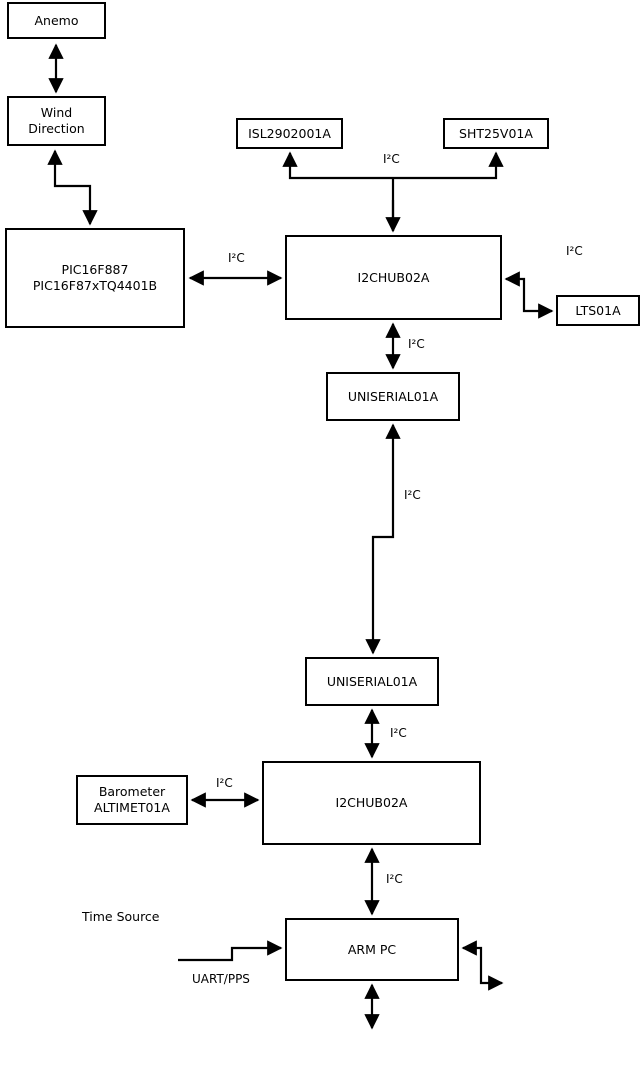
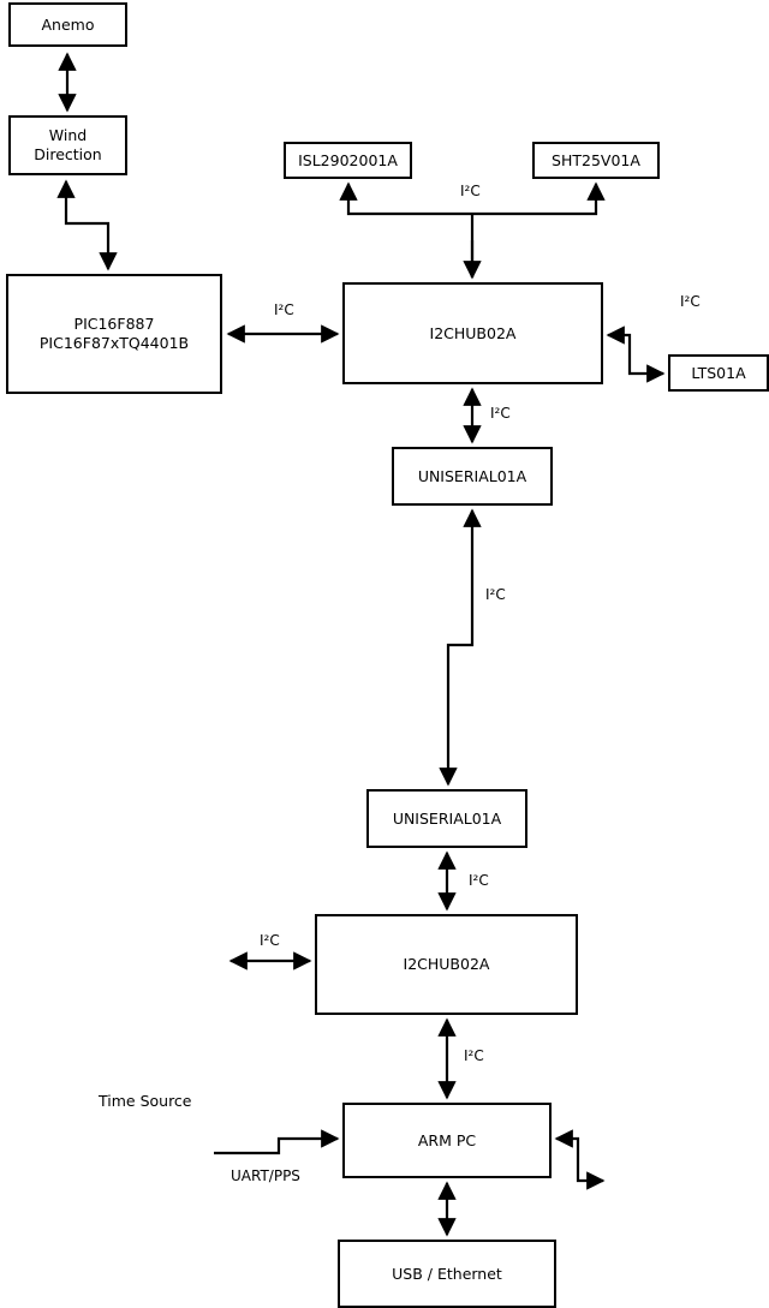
  Anemo
  Wind
  Direction
  PIC16F887
  PIC16F87xTQ4401B
  ISL2902001A
  SHT25V01A
  I2CHUB02A
  LTS01A
  UNISERIAL01A
  UNISERIAL01A
  I2CHUB02A
- Barometer
- ALTIMET01A
  ARM PC
+ USB / Ethernet
  I²C
  I²C
  I²C
  I²C
  I²C
  I²C
  I²C
  I²C
  UART/PPS
  Time Source
